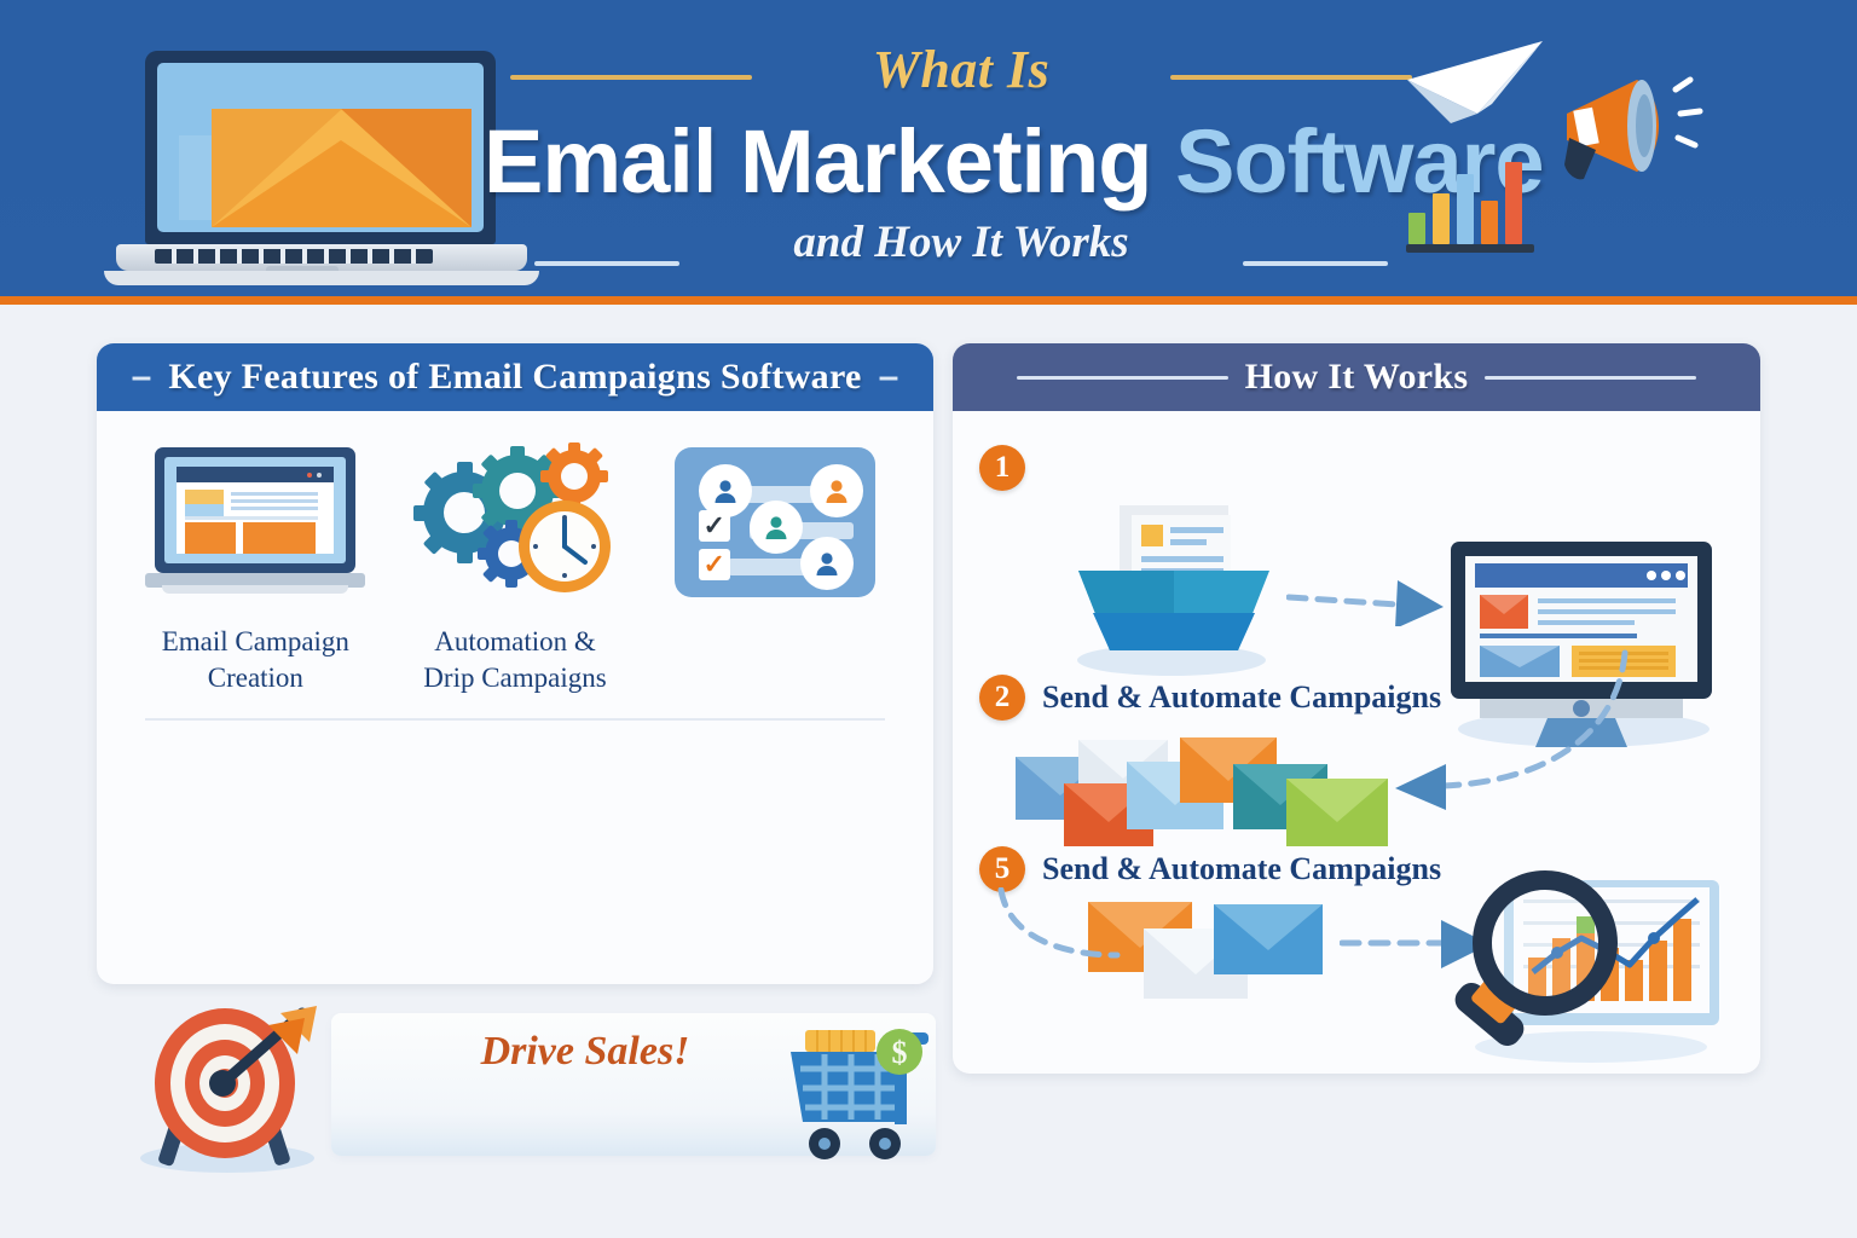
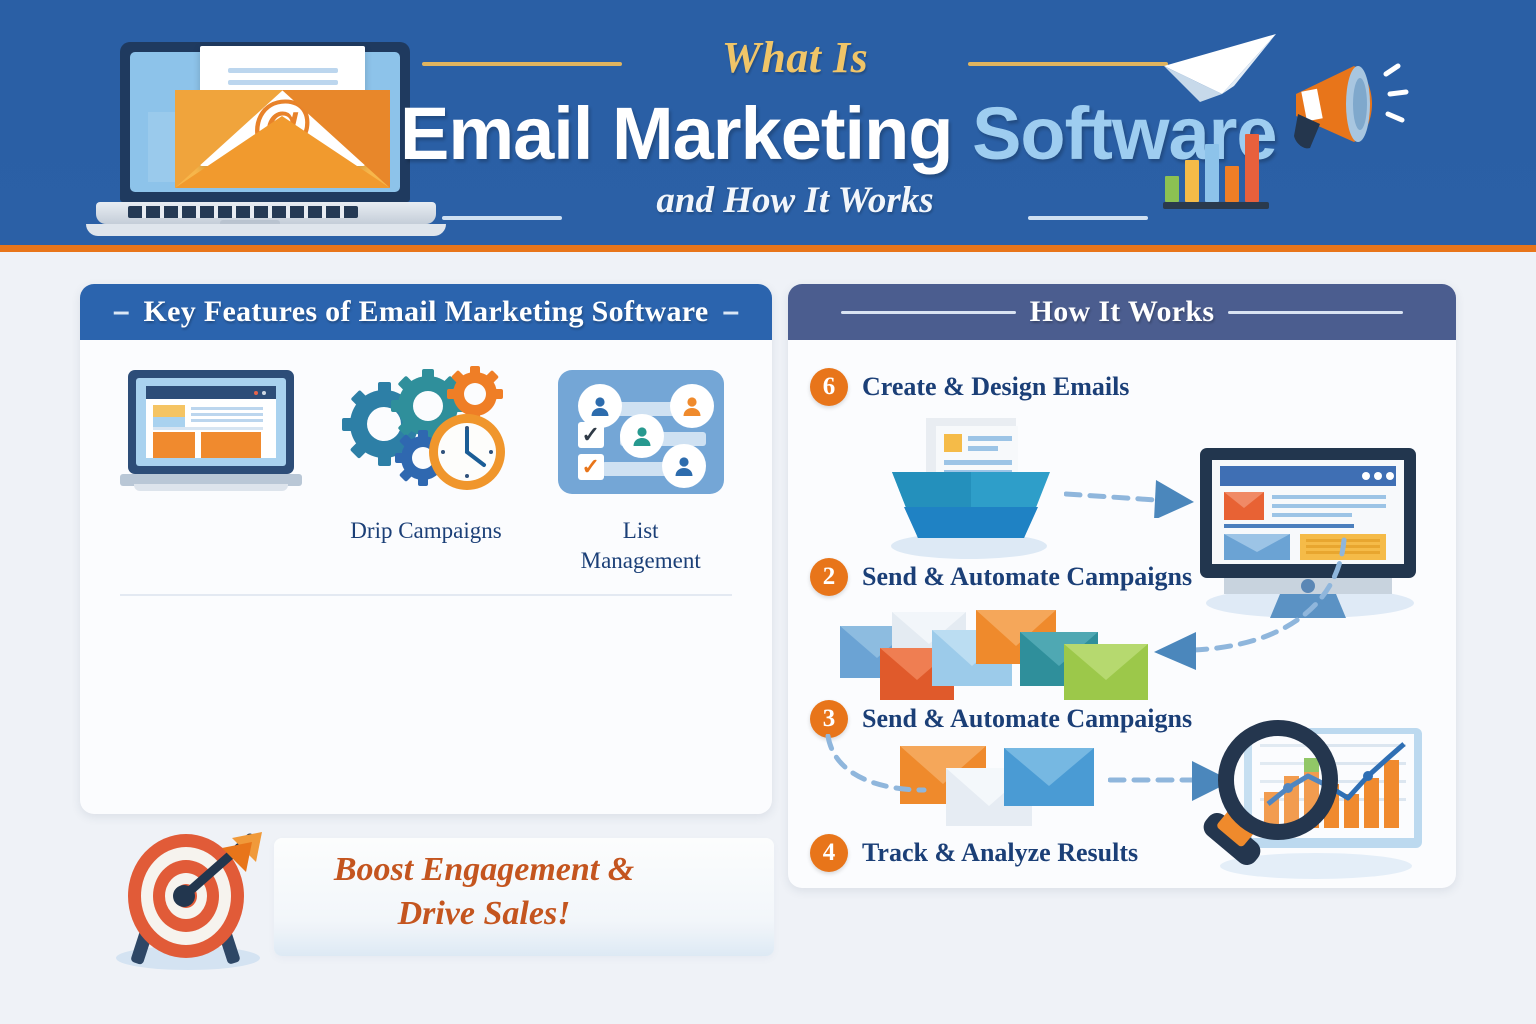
+ @
  What Is
  Email Marketing Softwar
  and How It Works
  –
- Key Features of Email Campaigns Software
+ Key Features of Email Marketing Software
  –
- Email Campaign
- Creation
- Automation &
  Drip Campaigns
  ✓
  ✓
+ List
+ Management
  How It Works
- 1
+ 6
+ Create & Design Emails
  2
  Send & Automate Campaigns
- 5
+ 3
  Send & Automate Campaigns
+ 4
+ Track & Analyze Results
+ Boost Engagement &
  Drive Sales!
- $
